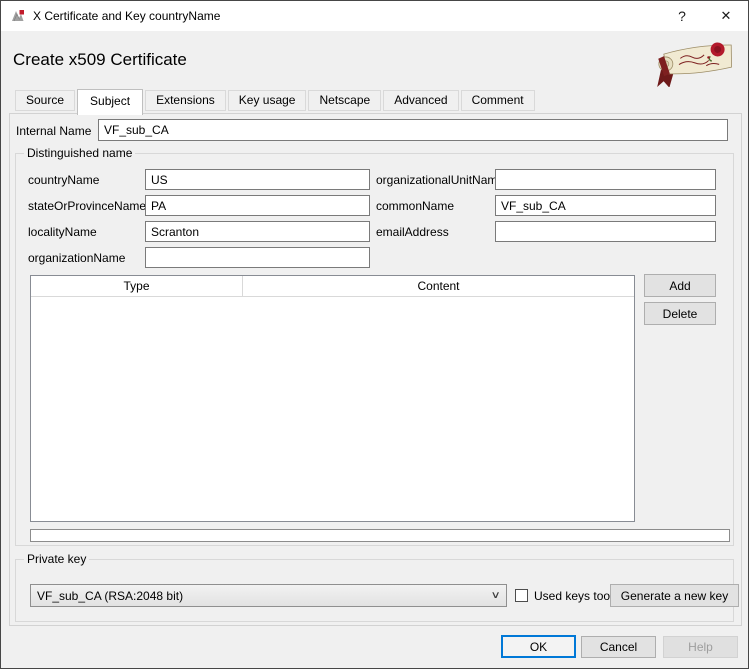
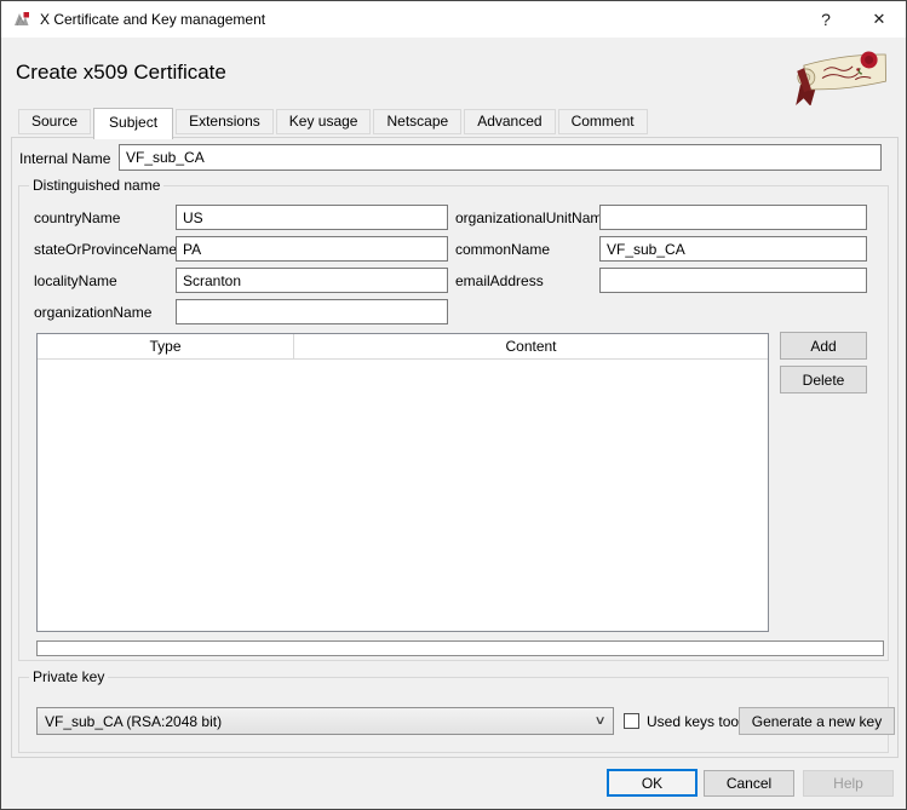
- X Certificate and Key countryName
+ X Certificate and Key management
  ?
  ✕
  Create x509 Certificate
  Source
  Subject
  Extensions
  Key usage
  Netscape
  Advanced
  Comment
  Internal Name
  VF_sub_CA
  Distinguished name
  countryName
  US
  stateOrProvinceName
  PA
  localityName
  Scranton
  organizationName
  organizationalUnitNam
  commonName
  VF_sub_CA
  emailAddress
  Type
  Content
  Add
  Delete
  Private key
  VF_sub_CA (RSA:2048 bit)
  ∨
  Used keys too
  Generate a new key
  OK
  Cancel
  Help
